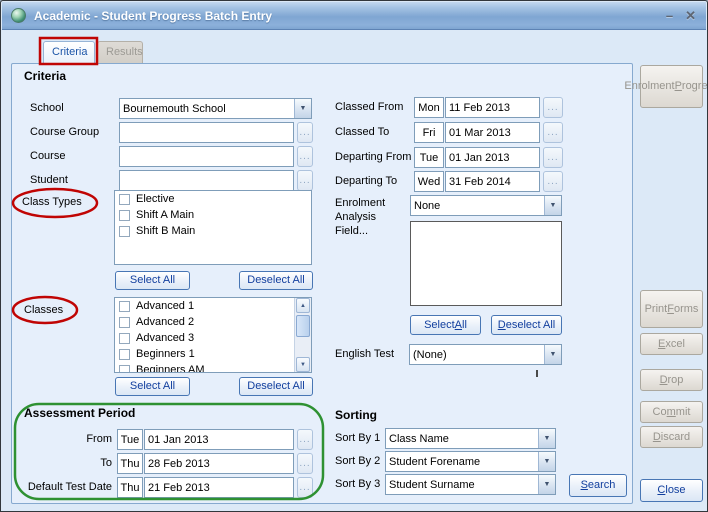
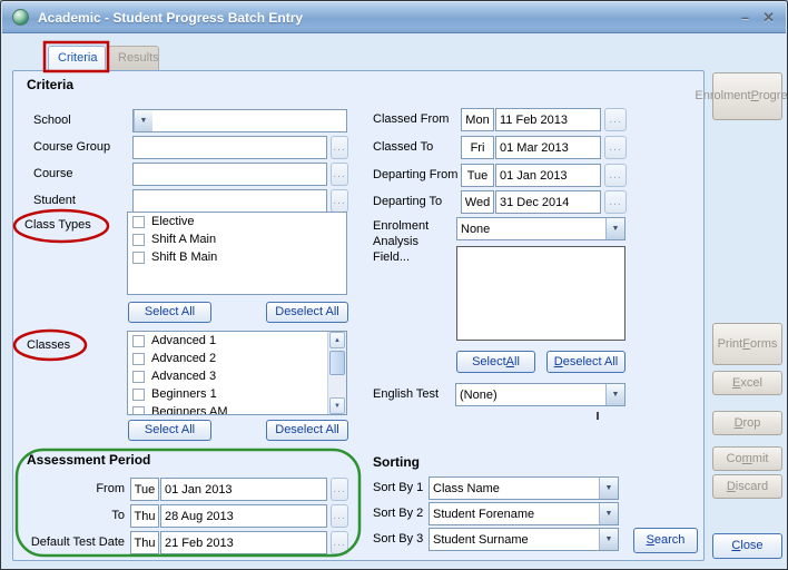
  Academic - Student Progress Batch Entry
  –
  ✕
  Criteria
  Results
  Criteria
  School
- Bournemouth School
  Course Group
  ...
  Course
  ...
  Student
  ...
  Class Types
  Elective
  Shift A Main
  Shift B Main
  Select All
  Deselect All
  Classes
  Advanced 1
  Advanced 2
  Advanced 3
  Beginners 1
  Beginners AM
  Select All
  Deselect All
  Assessment Period
  From
  Tue
  01 Jan 2013
  ...
  To
  Thu
- 28 Feb 2013
+ 28 Aug 2013
  ...
  Default Test Date
  Thu
  21 Feb 2013
  ...
  Classed From
  Mon
  11 Feb 2013
  ...
  Classed To
  Fri
  01 Mar 2013
  ...
  Departing From
  Tue
  01 Jan 2013
  ...
  Departing To
  Wed
- 31 Feb 2014
+ 31 Dec 2014
  ...
  Enrolment
  Analysis
  Field...
  None
  Select
  A
  ll
  D
  eselect All
  English Test
  (None)
  Sorting
  Sort By 1
  Class Name
  Sort By 2
  Student Forename
  Sort By 3
  Student Surname
  S
  earch
  rolment
  P
  Print
  F
  orms
  E
  xcel
  D
  rop
  Co
  m
  mit
  D
  iscard
  C
  lose
